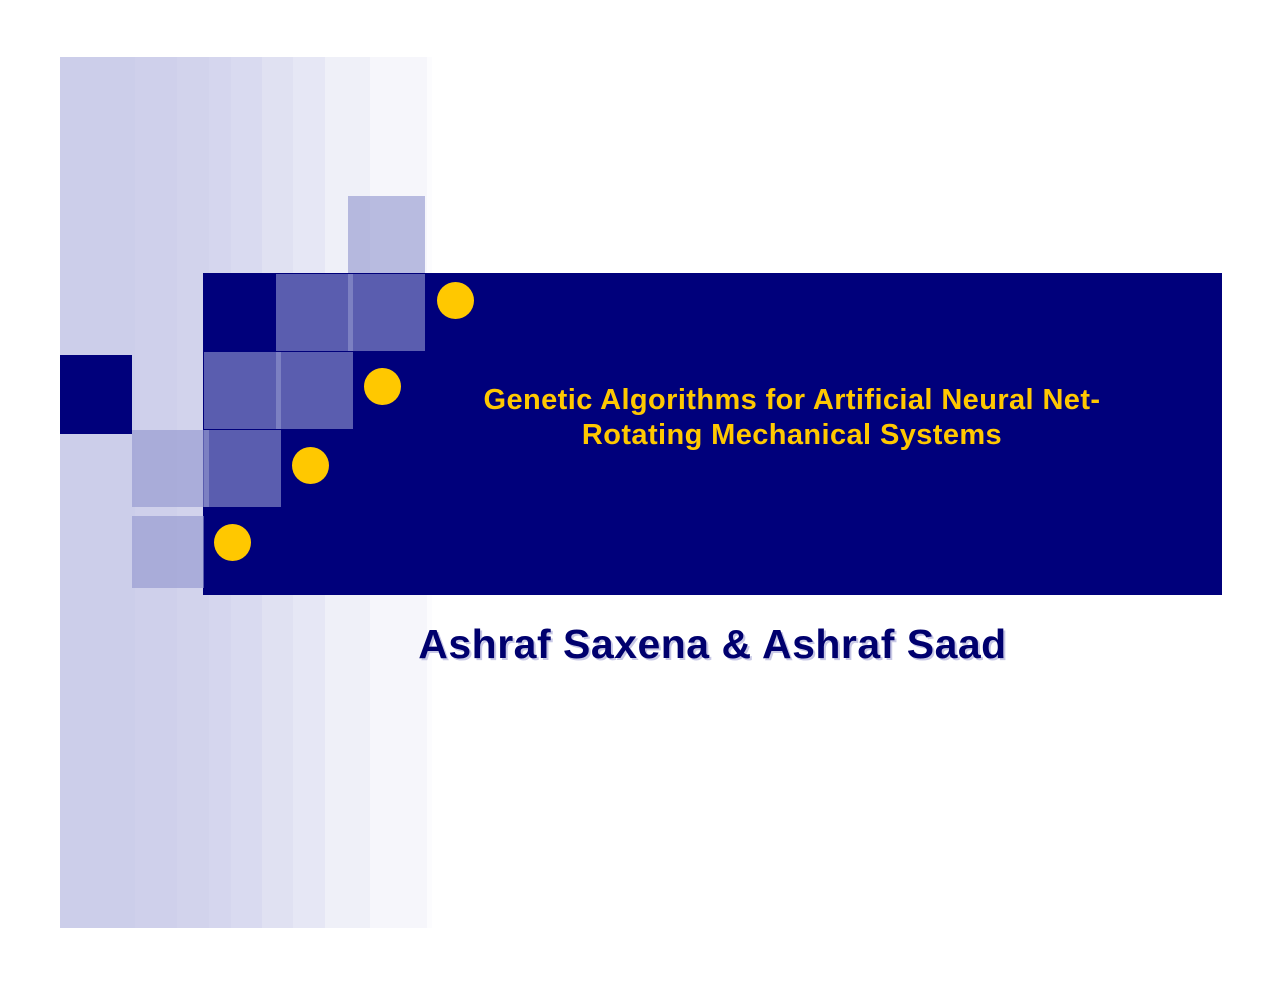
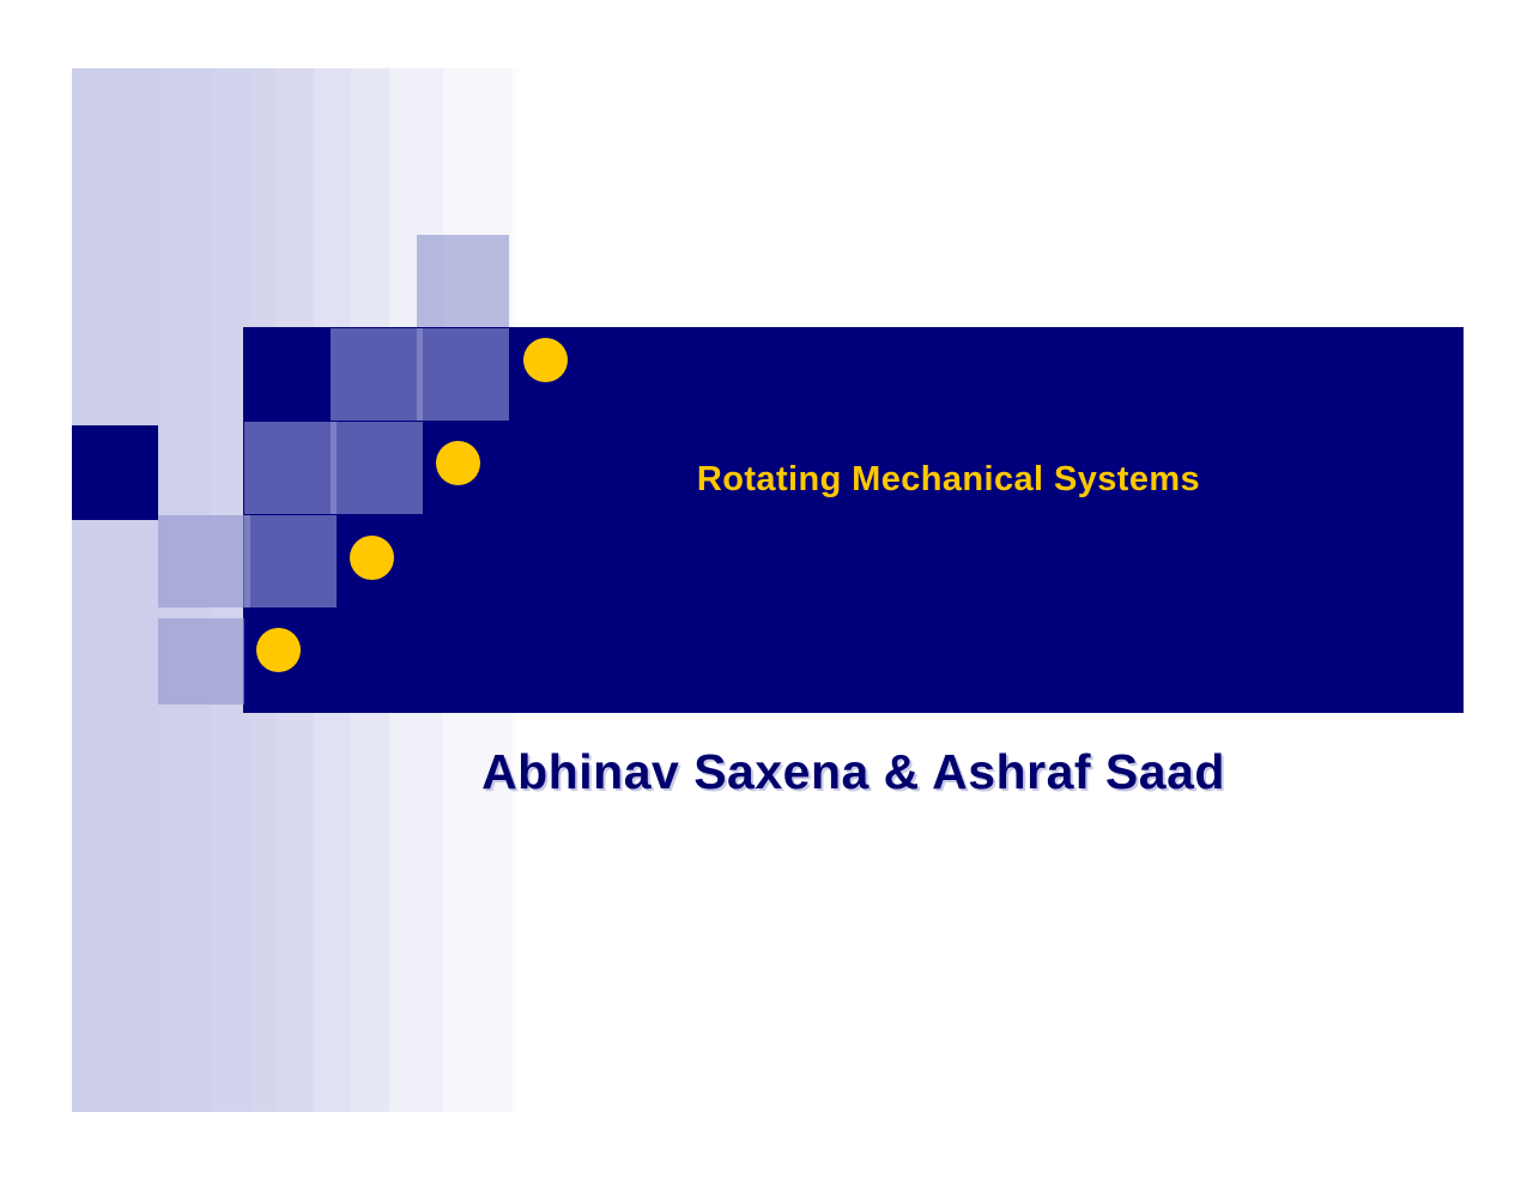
- Genetic Algorithms for Artificial Neural Net-
  Rotating Mechanical Systems
- Ashraf Saxena & Ashraf Saad
+ Abhinav Saxena & Ashraf Saad
